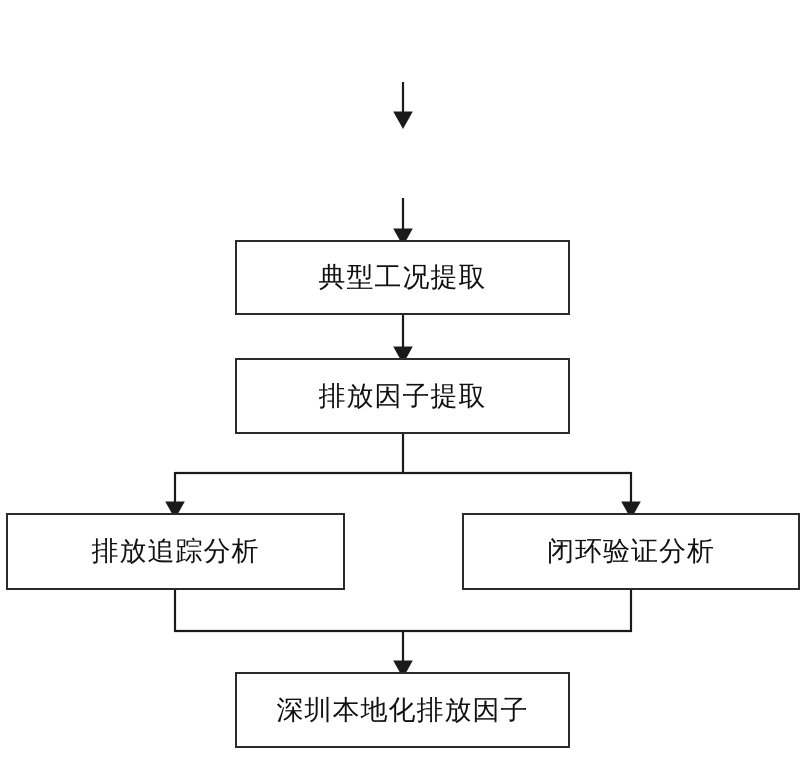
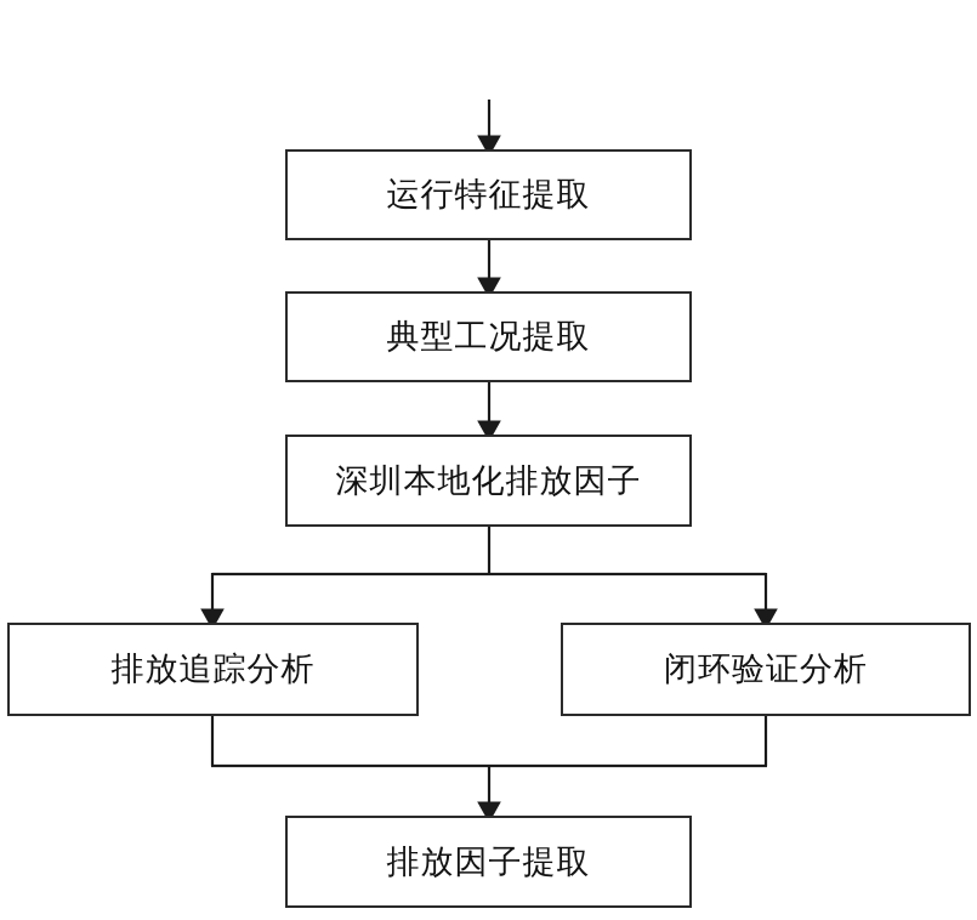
+ 运行特征提取
  典型工况提取
- 排放因子提取
+ 深圳本地化排放因子
  排放追踪分析
  闭环验证分析
- 深圳本地化排放因子
+ 排放因子提取
